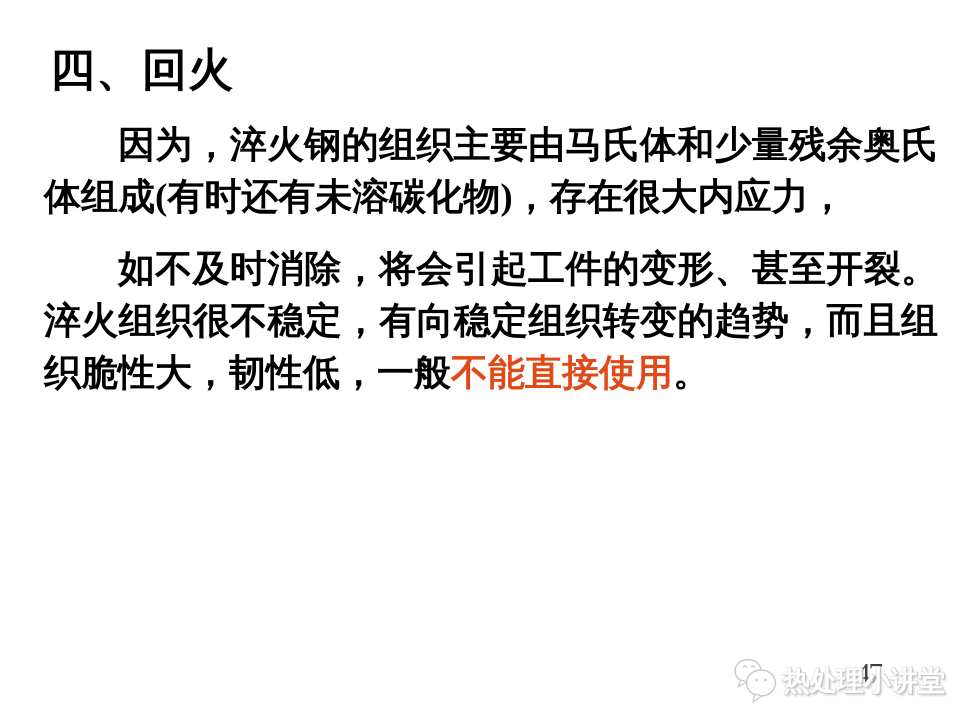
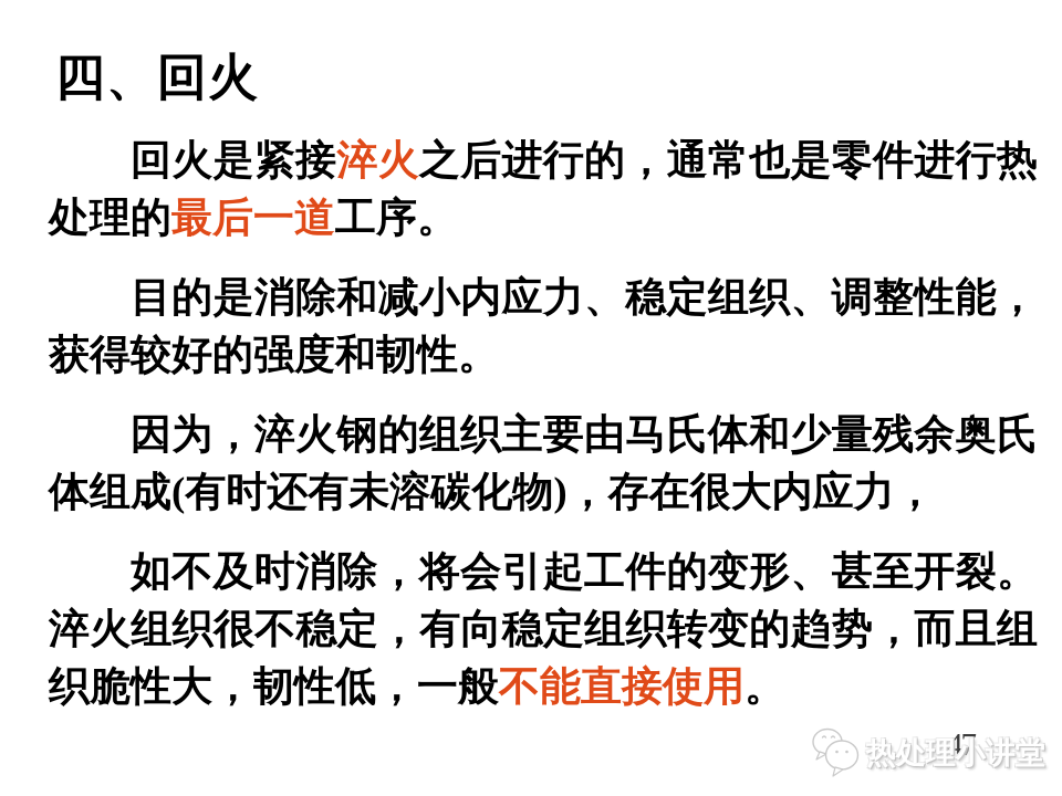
  四、回火
+ 回火是紧接淬火之后进行的，通常也是零件进行热处理的最后一道工序。
+ 目的是消除和减小内应力、稳定组织、调整性能，获得较好的强度和韧性。
  因为，淬火钢的组织主要由马氏体和少量残余奥氏体组成(有时还有未溶碳化物)，存在很大内应力，
  如不及时消除，将会引起工件的变形、甚至开裂。淬火组织很不稳定，有向稳定组织转变的趋势，而且组织脆性大，韧性低，一般不能直接使用。
  47
  热处理小讲堂
